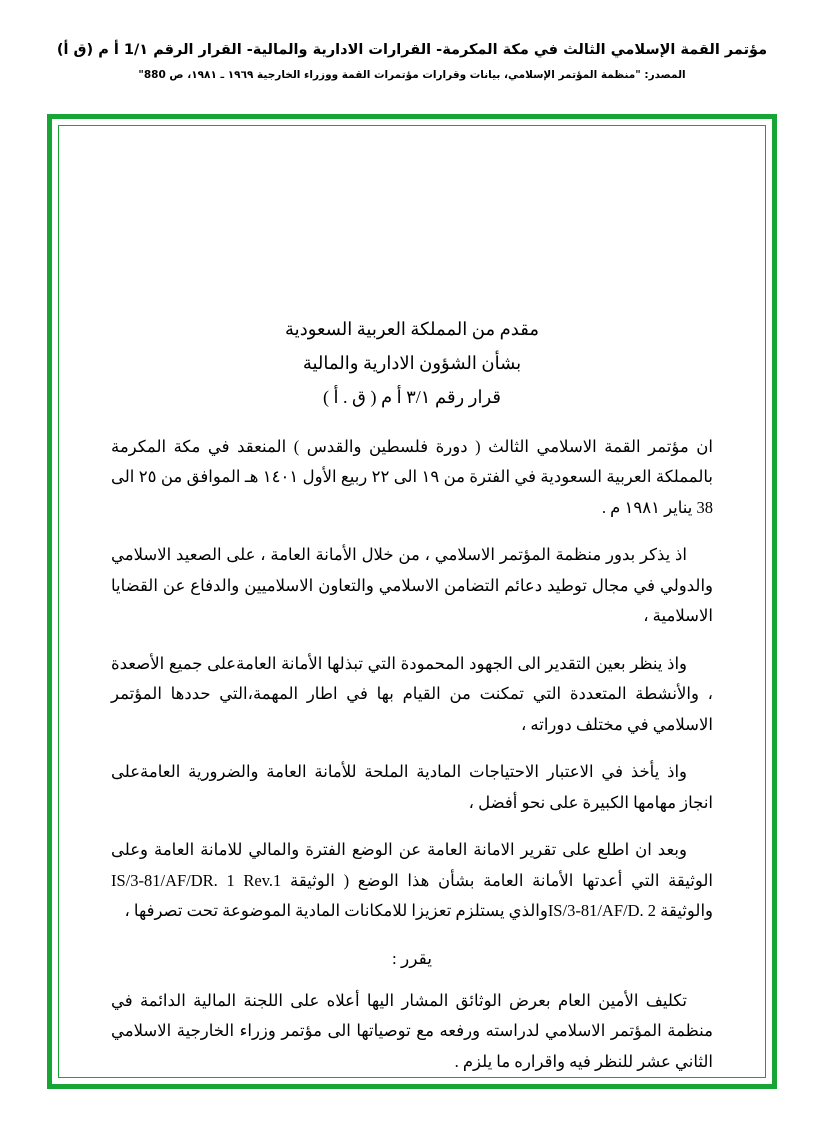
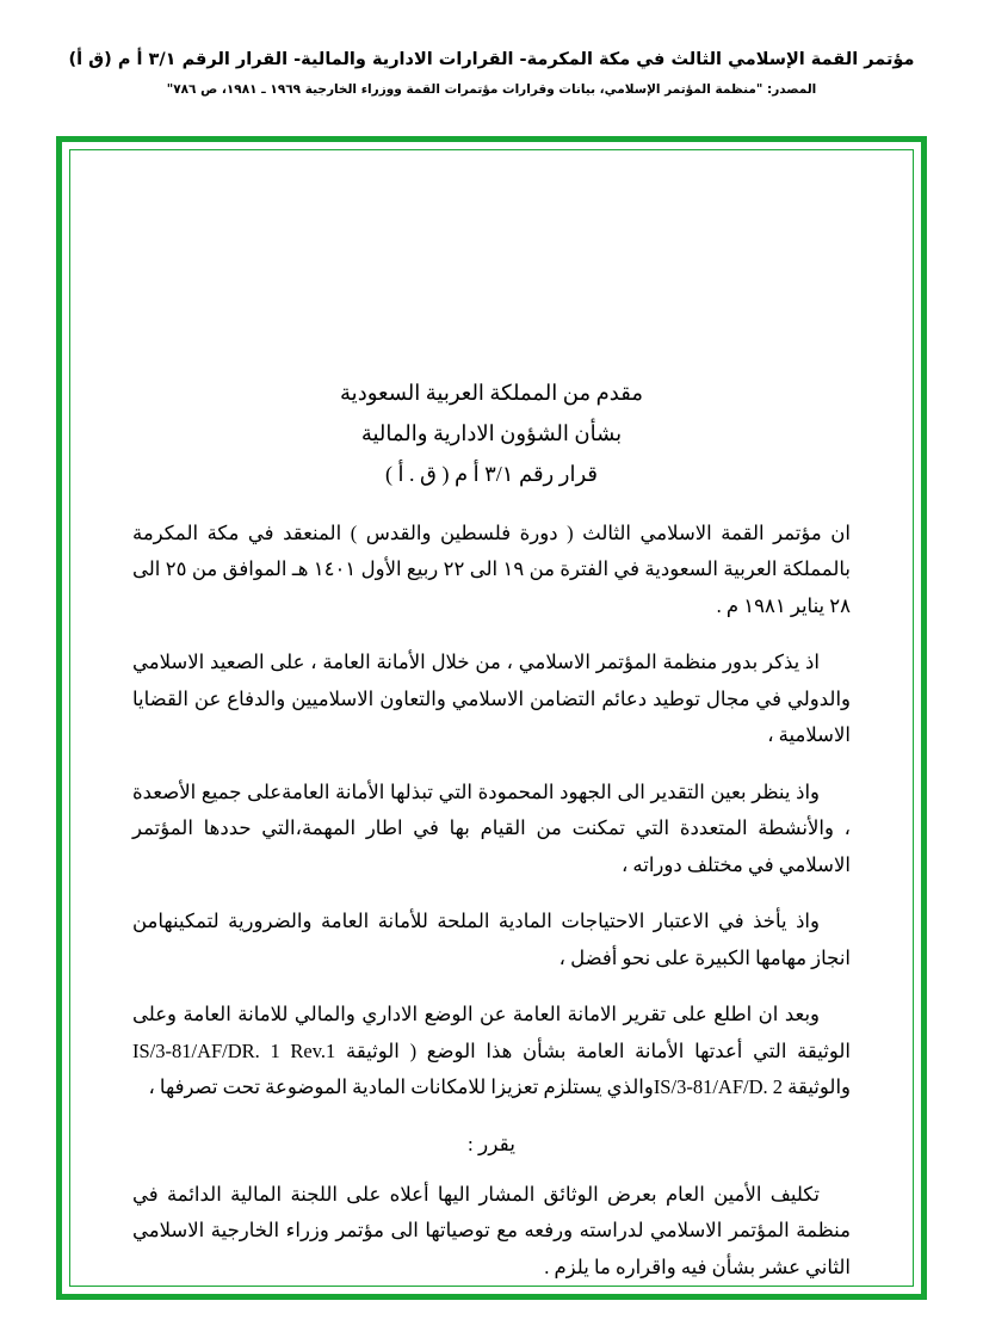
- مؤتمر القمة الإسلامي الثالث في مكة المكرمة- القرارات الادارية والمالية- القرار الرقم 1/١ أ م (ق أ)
+ مؤتمر القمة الإسلامي الثالث في مكة المكرمة- القرارات الادارية والمالية- القرار الرقم ٣/١ أ م (ق أ)
- المصدر: "منظمة المؤتمر الإسلامي، بيانات وقرارات مؤتمرات القمة ووزراء الخارجية ١٩٦٩ ـ ١٩٨١، ص 880"
+ المصدر: "منظمة المؤتمر الإسلامي، بيانات وقرارات مؤتمرات القمة ووزراء الخارجية ١٩٦٩ ـ ١٩٨١، ص ٧٨٦"
  مقدم من المملكة العربية السعودية
  بشأن الشؤون الادارية والمالية
  قرار رقم ٣/١ أ م ( ق . أ )
- ان مؤتمر القمة الاسلامي الثالث ( دورة فلسطين والقدس ) المنعقد في مكة المكرمة بالمملكة العربية السعودية في الفترة من ١٩ الى ٢٢ ربيع الأول ١٤٠١ هـ الموافق من ٢٥ الى 38 يناير ١٩٨١ م .
+ ان مؤتمر القمة الاسلامي الثالث ( دورة فلسطين والقدس ) المنعقد في مكة المكرمة بالمملكة العربية السعودية في الفترة من ١٩ الى ٢٢ ربيع الأول ١٤٠١ هـ الموافق من ٢٥ الى ٢٨ يناير ١٩٨١ م .
  اذ يذكر بدور منظمة المؤتمر الاسلامي ، من خلال الأمانة العامة ، على الصعيد الاسلامي والدولي في مجال توطيد دعائم التضامن الاسلامي والتعاون الاسلاميين والدفاع عن القضايا الاسلامية ،
  واذ ينظر بعين التقدير الى الجهود المحمودة التي تبذلها الأمانة العامةعلى جميع الأصعدة ، والأنشطة المتعددة التي تمكنت من القيام بها في اطار المهمة،التي حددها المؤتمر الاسلامي في مختلف دوراته ،
- واذ يأخذ في الاعتبار الاحتياجات المادية الملحة للأمانة العامة والضرورية العامةعلى انجاز مهامها الكبيرة على نحو أفضل ،
+ واذ يأخذ في الاعتبار الاحتياجات المادية الملحة للأمانة العامة والضرورية لتمكينهامن انجاز مهامها الكبيرة على نحو أفضل ،
- وبعد ان اطلع على تقرير الامانة العامة عن الوضع الفترة والمالي للامانة العامة وعلى الوثيقة التي أعدتها الأمانة العامة بشأن هذا الوضع ( الوثيقة IS/3-81/AF/DR. 1 Rev.1 والوثيقة IS/3-81/AF/D. 2والذي يستلزم تعزيزا للامكانات المادية الموضوعة تحت تصرفها ،
+ وبعد ان اطلع على تقرير الامانة العامة عن الوضع الاداري والمالي للامانة العامة وعلى الوثيقة التي أعدتها الأمانة العامة بشأن هذا الوضع ( الوثيقة IS/3-81/AF/DR. 1 Rev.1 والوثيقة IS/3-81/AF/D. 2والذي يستلزم تعزيزا للامكانات المادية الموضوعة تحت تصرفها ،
  يقرر :
- تكليف الأمين العام بعرض الوثائق المشار اليها أعلاه على اللجنة المالية الدائمة في منظمة المؤتمر الاسلامي لدراسته ورفعه مع توصياتها الى مؤتمر وزراء الخارجية الاسلامي الثاني عشر للنظر فيه واقراره ما يلزم .
+ تكليف الأمين العام بعرض الوثائق المشار اليها أعلاه على اللجنة المالية الدائمة في منظمة المؤتمر الاسلامي لدراسته ورفعه مع توصياتها الى مؤتمر وزراء الخارجية الاسلامي الثاني عشر بشأن فيه واقراره ما يلزم .
